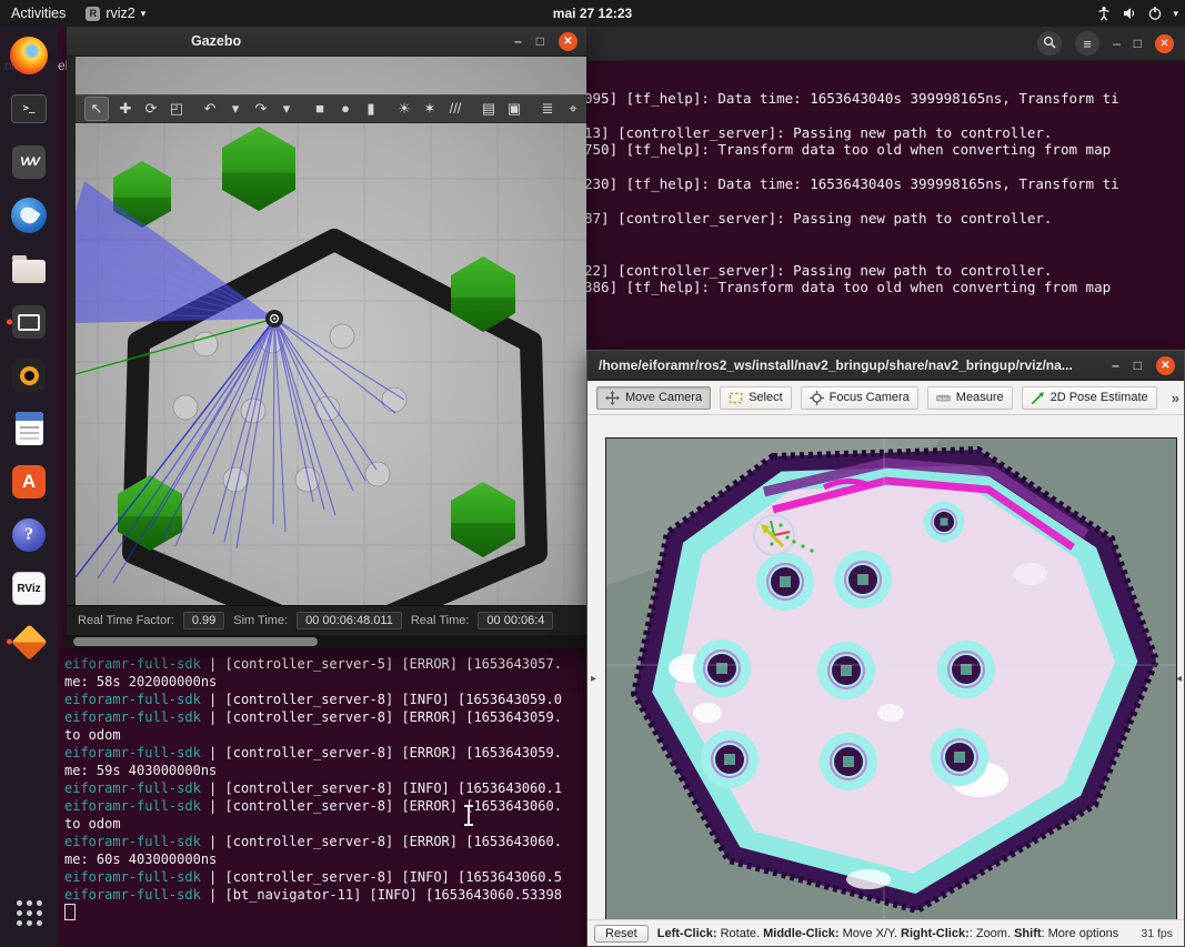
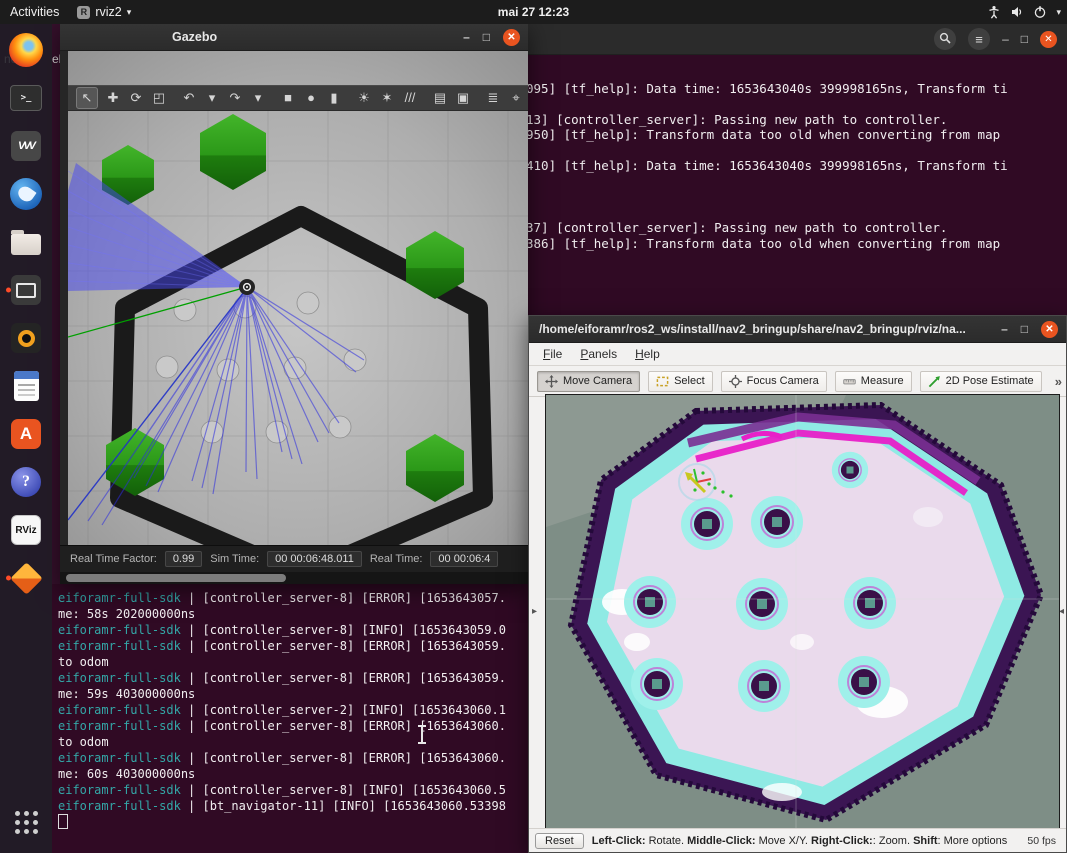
  ≡
  –
  □
  ✕
  095] [tf_help]: Data time: 1653643040s 399998165ns, Transform ti
  13] [controller_server]: Passing new path to controller.
- 750] [tf_help]: Transform data too old when converting from map
+ 950] [tf_help]: Transform data too old when converting from map
- 230] [tf_help]: Data time: 1653643040s 399998165ns, Transform ti
+ 410] [tf_help]: Data time: 1653643040s 399998165ns, Transform ti
- 87] [controller_server]: Passing new path to controller.
- 22] [controller_server]: Passing new path to controller.
+ 37] [controller_server]: Passing new path to controller.
  386] [tf_help]: Transform data too old when converting from map
- eiforamr-full-sdk | [controller_server-5] [ERROR] [1653643057.
+ eiforamr-full-sdk | [controller_server-8] [ERROR] [1653643057.
  me: 58s 202000000ns
  eiforamr-full-sdk | [controller_server-8] [INFO] [1653643059.0
  eiforamr-full-sdk | [controller_server-8] [ERROR] [1653643059.
  to odom
  eiforamr-full-sdk | [controller_server-8] [ERROR] [1653643059.
  me: 59s 403000000ns
- eiforamr-full-sdk | [controller_server-8] [INFO] [1653643060.1
+ eiforamr-full-sdk | [controller_server-2] [INFO] [1653643060.1
  eiforamr-full-sdk | [controller_server-8] [ERROR]1653643060.
  to odom
  eiforamr-full-sdk | [controller_server-8] [ERROR] [1653643060.
  me: 60s 403000000ns
  eiforamr-full-sdk | [controller_server-8] [INFO] [1653643060.5
  eiforamr-full-sdk | [bt_navigator-11] [INFO] [1653643060.53398
  Gazebo
  –
  □
  ✕
  ↖
  ✚
  ⟳
  ◰
  ↶
  ▾
  ↷
  ▾
  ■
  ●
  ▮
  ☀
  ✶
  ///
  ▤
  ▣
  ≣
  ⌖
  Real Time Factor:
  0.99
  Sim Time:
  00 00:06:48.011
  Real Time:
  00 00:06:4
  /home/eiforamr/ros2_ws/install/nav2_bringup/share/nav2_bringup/rviz/na...
  –
  □
  ✕
+ File
+ Panels
+ Help
  Move Camera
  Select
  Focus Camera
  Measure
  2D Pose Estimate
  »
  ▸
  ◂
  Reset
  Left-Click: Rotate. Middle-Click: Move X/Y. Right-Click:: Zoom. Shift: More options
- 31 fps
+ 50 fps
  Activities
  R
  rviz2
  ▾
  mai 27 12:23
  ▾
  >_
  VVV
  A
  ?
  RViz
